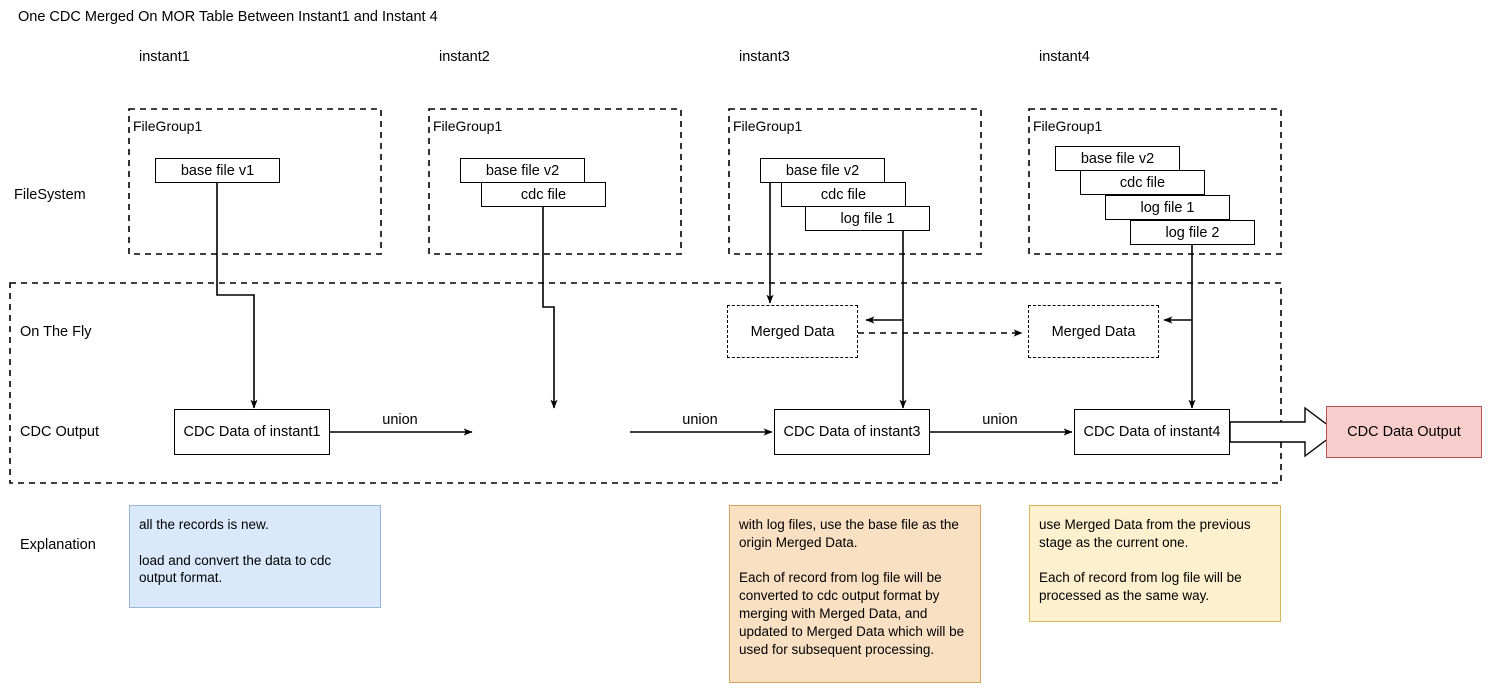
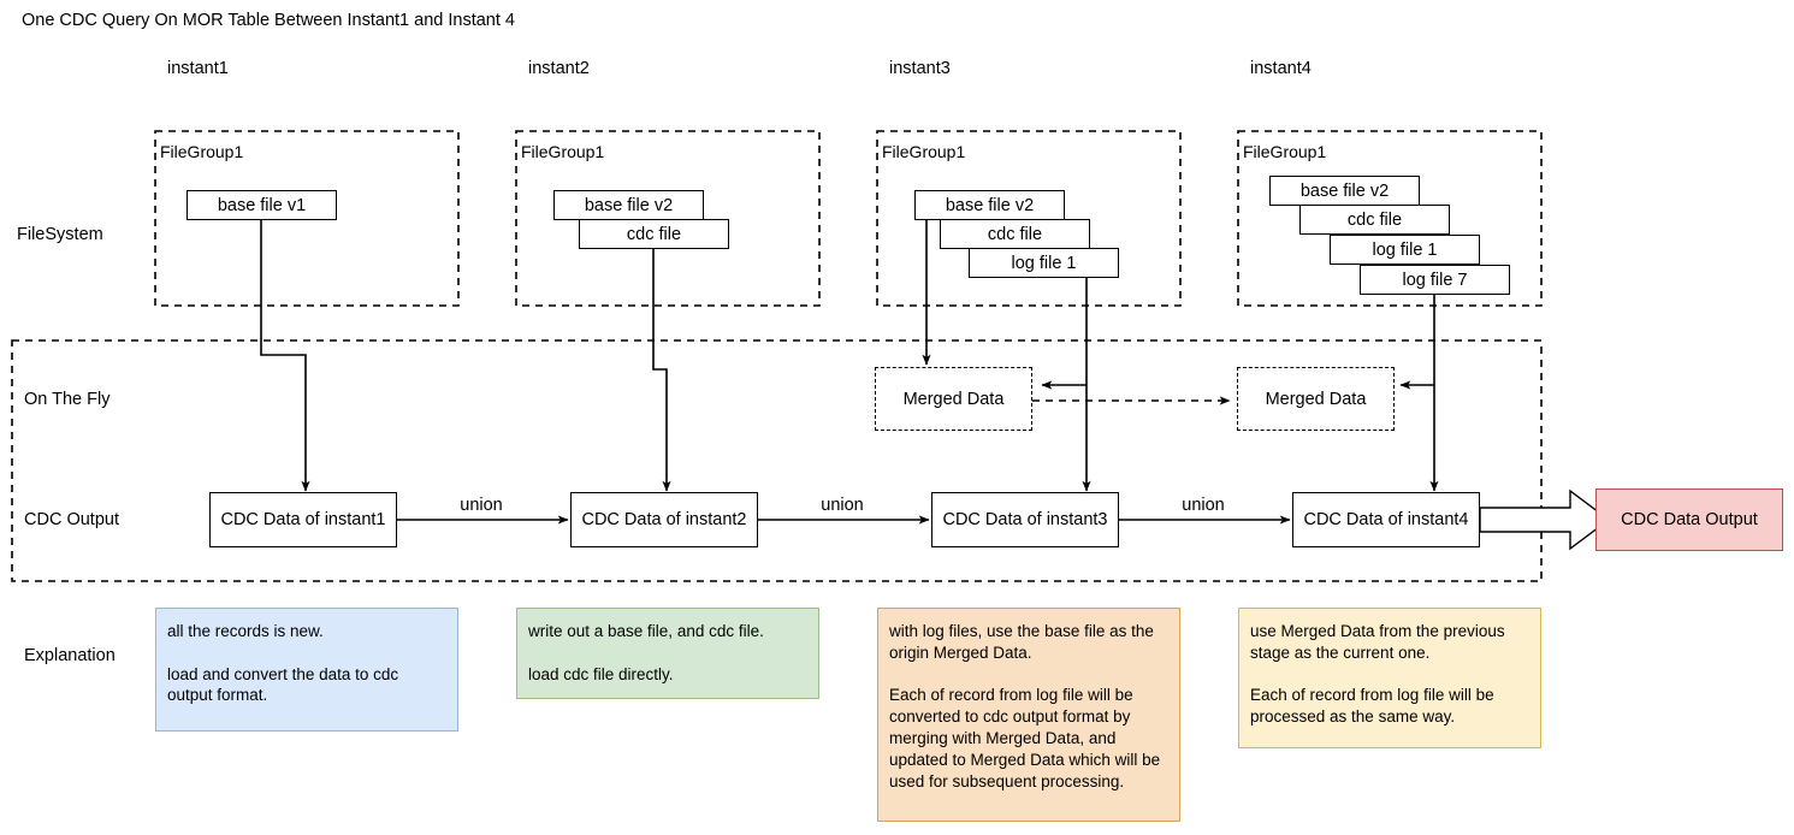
- One CDC Merged On MOR Table Between Instant1 and Instant 4
+ One CDC Query On MOR Table Between Instant1 and Instant 4
  instant1
  instant2
  instant3
  instant4
  FileSystem
  On The Fly
  CDC Output
  Explanation
  FileGroup1
  FileGroup1
  FileGroup1
  FileGroup1
  base file v1
  base file v2
  cdc file
  base file v2
  cdc file
  log file 1
  base file v2
  cdc file
  log file 1
- log file 2
+ log file 7
  Merged Data
  Merged Data
  CDC Data of instant1
+ CDC Data of instant2
  CDC Data of instant3
  CDC Data of instant4
  union
  union
  union
  CDC Data Output
  all the records is new.
  load and convert the data to cdc output format.
+ write out a base file, and cdc file.
+ load cdc file directly.
  with log files, use the base file as the origin Merged Data.
  Each of record from log file will be converted to cdc output format by merging with Merged Data, and updated to Merged Data which will be used for subsequent processing.
  use Merged Data from the previous stage as the current one.
  Each of record from log file will be processed as the same way.
